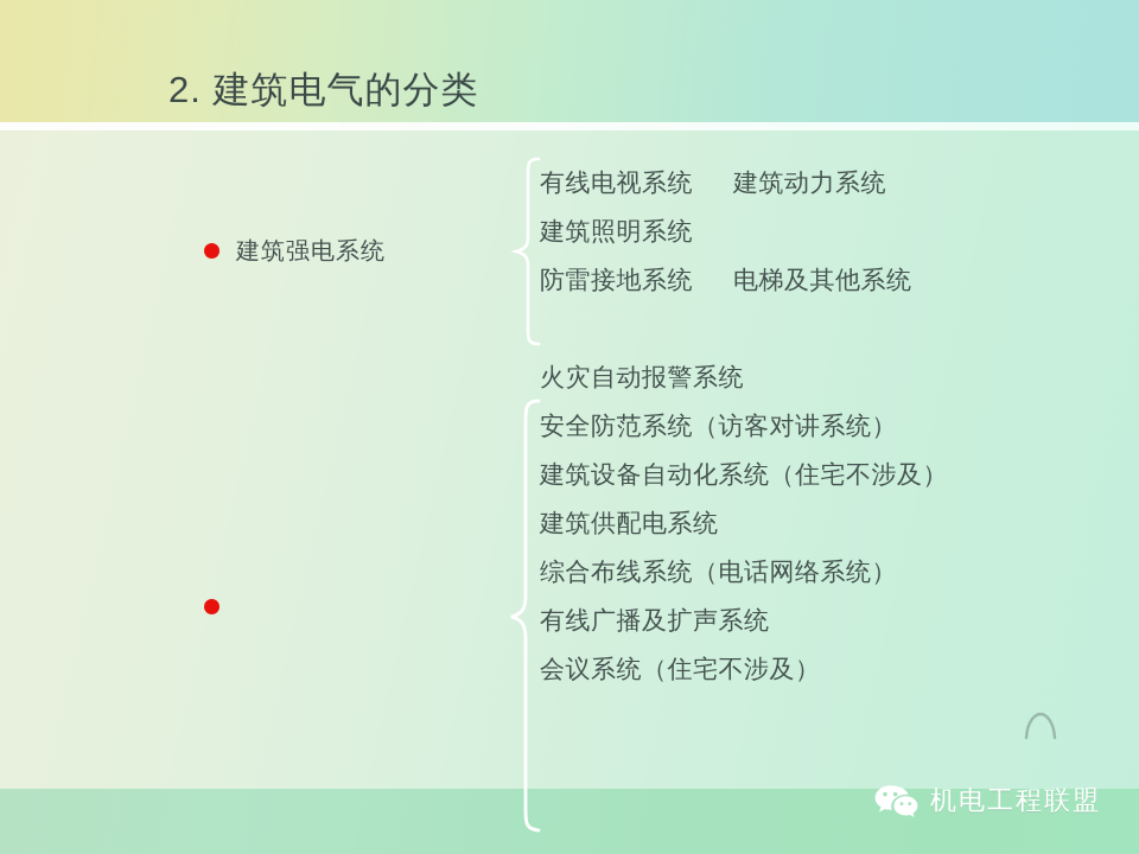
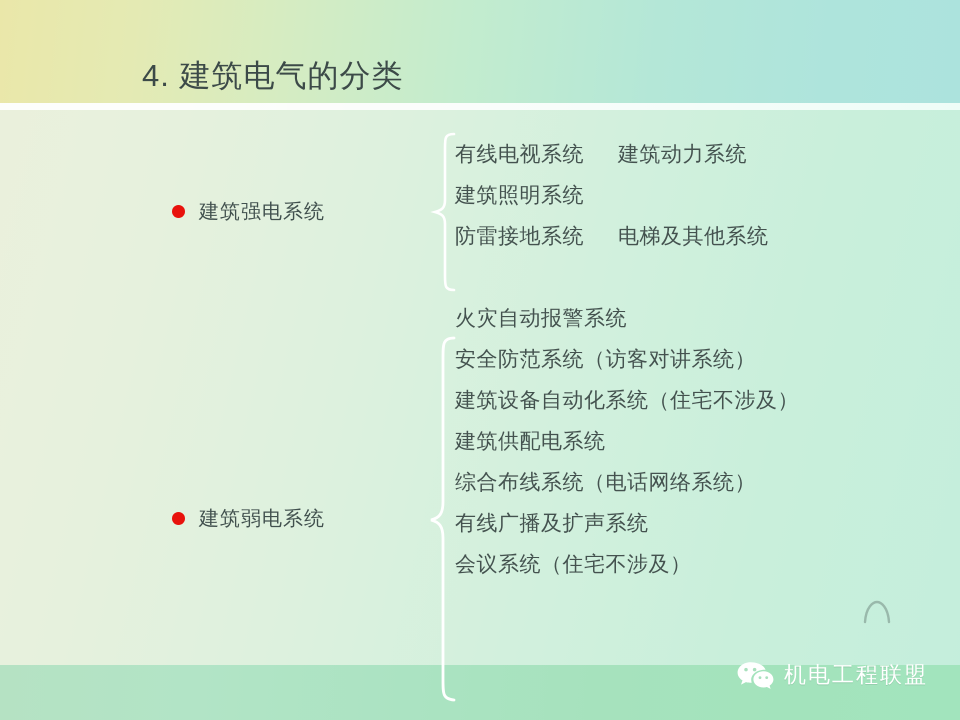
- 2. 建筑电气的分类
+ 4. 建筑电气的分类
  建筑强电系统
  有线电视系统
  建筑动力系统
  建筑照明系统
  防雷接地系统
  电梯及其他系统
+ 建筑弱电系统
  火灾自动报警系统
  安全防范系统（访客对讲系统）
  建筑设备自动化系统（住宅不涉及）
  建筑供配电系统
  综合布线系统（电话网络系统）
  有线广播及扩声系统
  会议系统（住宅不涉及）
  机电工程联盟
